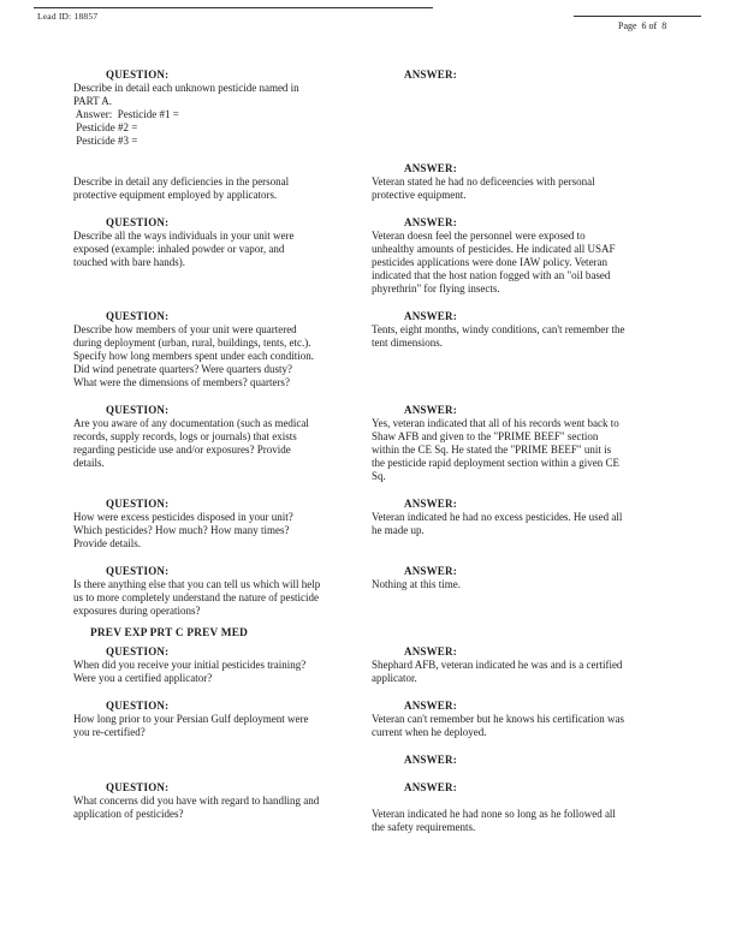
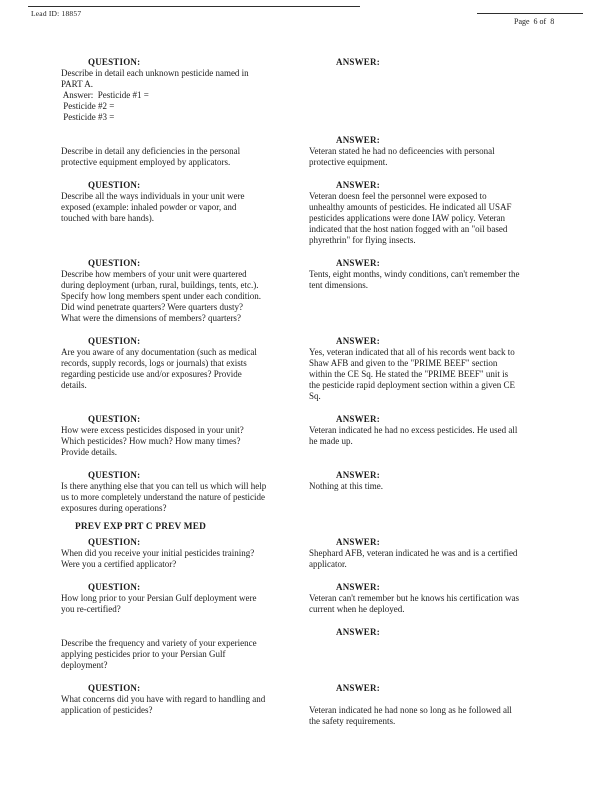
  Lead ID: 18857
  Page 6 of 8
  QUESTION:
  Describe in detail each unknown pesticide named in
  PART A.
  Answer: Pesticide #1 =
  Pesticide #2 =
  Pesticide #3 =
  ANSWER:
  Describe in detail any deficiencies in the personal
  protective equipment employed by applicators.
  ANSWER:
  Veteran stated he had no deficeencies with personal
  protective equipment.
  QUESTION:
  Describe all the ways individuals in your unit were
  exposed (example: inhaled powder or vapor, and
  touched with bare hands).
  ANSWER:
  Veteran doesn feel the personnel were exposed to
  unhealthy amounts of pesticides. He indicated all USAF
  pesticides applications were done IAW policy. Veteran
  indicated that the host nation fogged with an "oil based
  phyrethrin" for flying insects.
  QUESTION:
  Describe how members of your unit were quartered
  during deployment (urban, rural, buildings, tents, etc.).
  Specify how long members spent under each condition.
  Did wind penetrate quarters? Were quarters dusty?
  What were the dimensions of members? quarters?
  ANSWER:
  Tents, eight months, windy conditions, can't remember the
  tent dimensions.
  QUESTION:
  Are you aware of any documentation (such as medical
  records, supply records, logs or journals) that exists
  regarding pesticide use and/or exposures? Provide
  details.
  ANSWER:
  Yes, veteran indicated that all of his records went back to
  Shaw AFB and given to the "PRIME BEEF" section
  within the CE Sq. He stated the "PRIME BEEF" unit is
  the pesticide rapid deployment section within a given CE
  Sq.
  QUESTION:
  How were excess pesticides disposed in your unit?
  Which pesticides? How much? How many times?
  Provide details.
  ANSWER:
  Veteran indicated he had no excess pesticides. He used all
  he made up.
  QUESTION:
  Is there anything else that you can tell us which will help
  us to more completely understand the nature of pesticide
  exposures during operations?
  ANSWER:
  Nothing at this time.
  PREV EXP PRT C PREV MED
  QUESTION:
  When did you receive your initial pesticides training?
  Were you a certified applicator?
  ANSWER:
  Shephard AFB, veteran indicated he was and is a certified
  applicator.
  QUESTION:
  How long prior to your Persian Gulf deployment were
  you re-certified?
  ANSWER:
  Veteran can't remember but he knows his certification was
  current when he deployed.
+ Describe the frequency and variety of your experience
+ applying pesticides prior to your Persian Gulf
+ deployment?
  ANSWER:
  QUESTION:
  What concerns did you have with regard to handling and
  application of pesticides?
  ANSWER:
  Veteran indicated he had none so long as he followed all
  the safety requirements.
